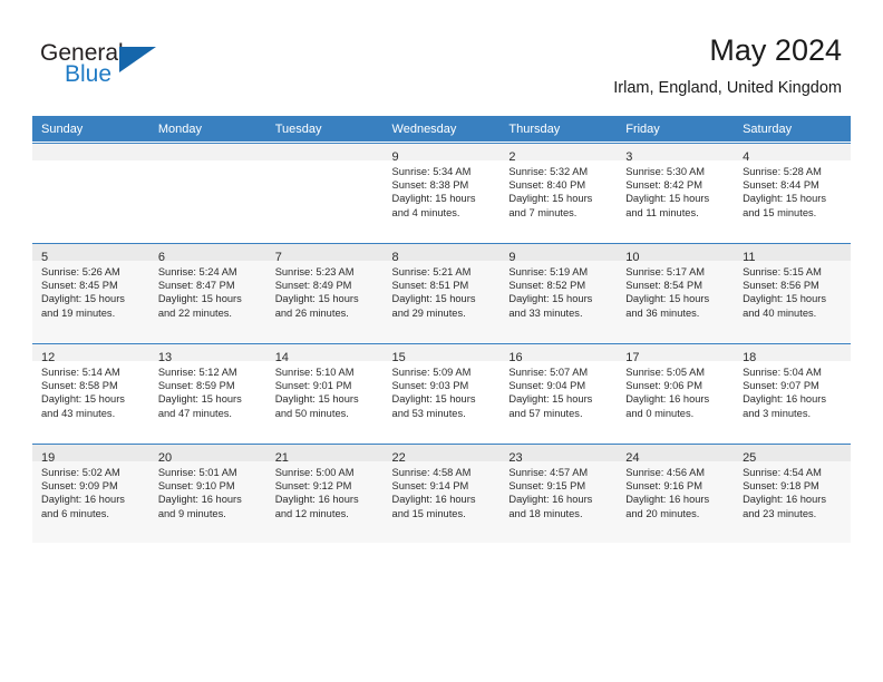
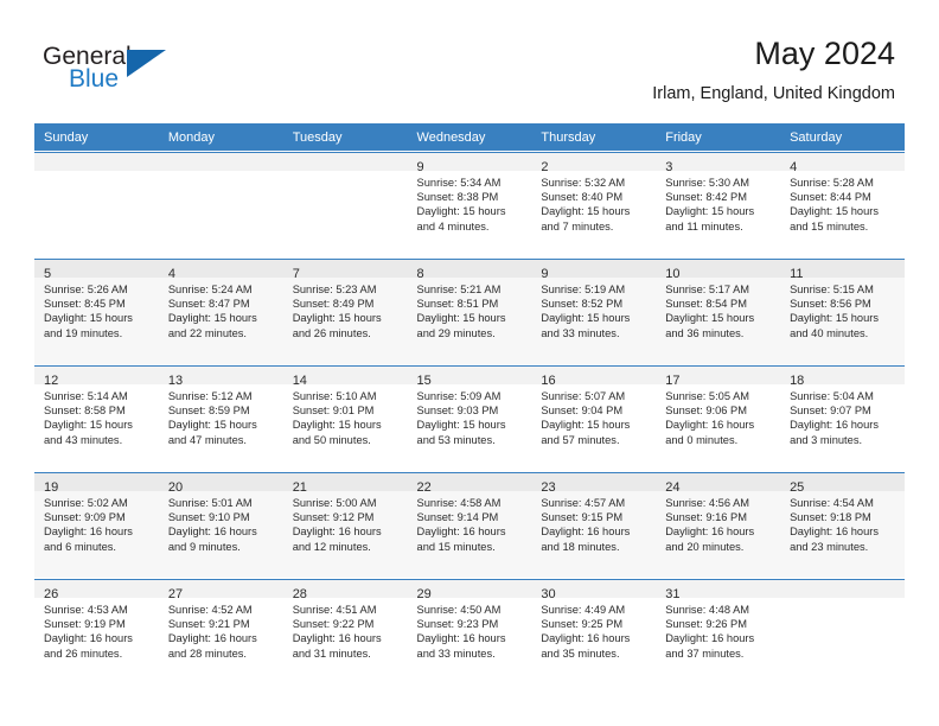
  General
  Blue
  May 2024
  Irlam, England, United Kingdom
  Sunday	Monday	Tuesday	Wednesday	Thursday	Friday	Saturday
  			9Sunrise: 5:34 AMSunset: 8:38 PMDaylight: 15 hoursand 4 minutes.	2Sunrise: 5:32 AMSunset: 8:40 PMDaylight: 15 hoursand 7 minutes.	3Sunrise: 5:30 AMSunset: 8:42 PMDaylight: 15 hoursand 11 minutes.	4Sunrise: 5:28 AMSunset: 8:44 PMDaylight: 15 hoursand 15 minutes.
- 5Sunrise: 5:26 AMSunset: 8:45 PMDaylight: 15 hoursand 19 minutes.	6Sunrise: 5:24 AMSunset: 8:47 PMDaylight: 15 hoursand 22 minutes.	7Sunrise: 5:23 AMSunset: 8:49 PMDaylight: 15 hoursand 26 minutes.	8Sunrise: 5:21 AMSunset: 8:51 PMDaylight: 15 hoursand 29 minutes.	9Sunrise: 5:19 AMSunset: 8:52 PMDaylight: 15 hoursand 33 minutes.	10Sunrise: 5:17 AMSunset: 8:54 PMDaylight: 15 hoursand 36 minutes.	11Sunrise: 5:15 AMSunset: 8:56 PMDaylight: 15 hoursand 40 minutes.
+ 5Sunrise: 5:26 AMSunset: 8:45 PMDaylight: 15 hoursand 19 minutes.	4Sunrise: 5:24 AMSunset: 8:47 PMDaylight: 15 hoursand 22 minutes.	7Sunrise: 5:23 AMSunset: 8:49 PMDaylight: 15 hoursand 26 minutes.	8Sunrise: 5:21 AMSunset: 8:51 PMDaylight: 15 hoursand 29 minutes.	9Sunrise: 5:19 AMSunset: 8:52 PMDaylight: 15 hoursand 33 minutes.	10Sunrise: 5:17 AMSunset: 8:54 PMDaylight: 15 hoursand 36 minutes.	11Sunrise: 5:15 AMSunset: 8:56 PMDaylight: 15 hoursand 40 minutes.
  12Sunrise: 5:14 AMSunset: 8:58 PMDaylight: 15 hoursand 43 minutes.	13Sunrise: 5:12 AMSunset: 8:59 PMDaylight: 15 hoursand 47 minutes.	14Sunrise: 5:10 AMSunset: 9:01 PMDaylight: 15 hoursand 50 minutes.	15Sunrise: 5:09 AMSunset: 9:03 PMDaylight: 15 hoursand 53 minutes.	16Sunrise: 5:07 AMSunset: 9:04 PMDaylight: 15 hoursand 57 minutes.	17Sunrise: 5:05 AMSunset: 9:06 PMDaylight: 16 hoursand 0 minutes.	18Sunrise: 5:04 AMSunset: 9:07 PMDaylight: 16 hoursand 3 minutes.
  19Sunrise: 5:02 AMSunset: 9:09 PMDaylight: 16 hoursand 6 minutes.	20Sunrise: 5:01 AMSunset: 9:10 PMDaylight: 16 hoursand 9 minutes.	21Sunrise: 5:00 AMSunset: 9:12 PMDaylight: 16 hoursand 12 minutes.	22Sunrise: 4:58 AMSunset: 9:14 PMDaylight: 16 hoursand 15 minutes.	23Sunrise: 4:57 AMSunset: 9:15 PMDaylight: 16 hoursand 18 minutes.	24Sunrise: 4:56 AMSunset: 9:16 PMDaylight: 16 hoursand 20 minutes.	25Sunrise: 4:54 AMSunset: 9:18 PMDaylight: 16 hoursand 23 minutes.
+ 26Sunrise: 4:53 AMSunset: 9:19 PMDaylight: 16 hoursand 26 minutes.	27Sunrise: 4:52 AMSunset: 9:21 PMDaylight: 16 hoursand 28 minutes.	28Sunrise: 4:51 AMSunset: 9:22 PMDaylight: 16 hoursand 31 minutes.	29Sunrise: 4:50 AMSunset: 9:23 PMDaylight: 16 hoursand 33 minutes.	30Sunrise: 4:49 AMSunset: 9:25 PMDaylight: 16 hoursand 35 minutes.	31Sunrise: 4:48 AMSunset: 9:26 PMDaylight: 16 hoursand 37 minutes.
